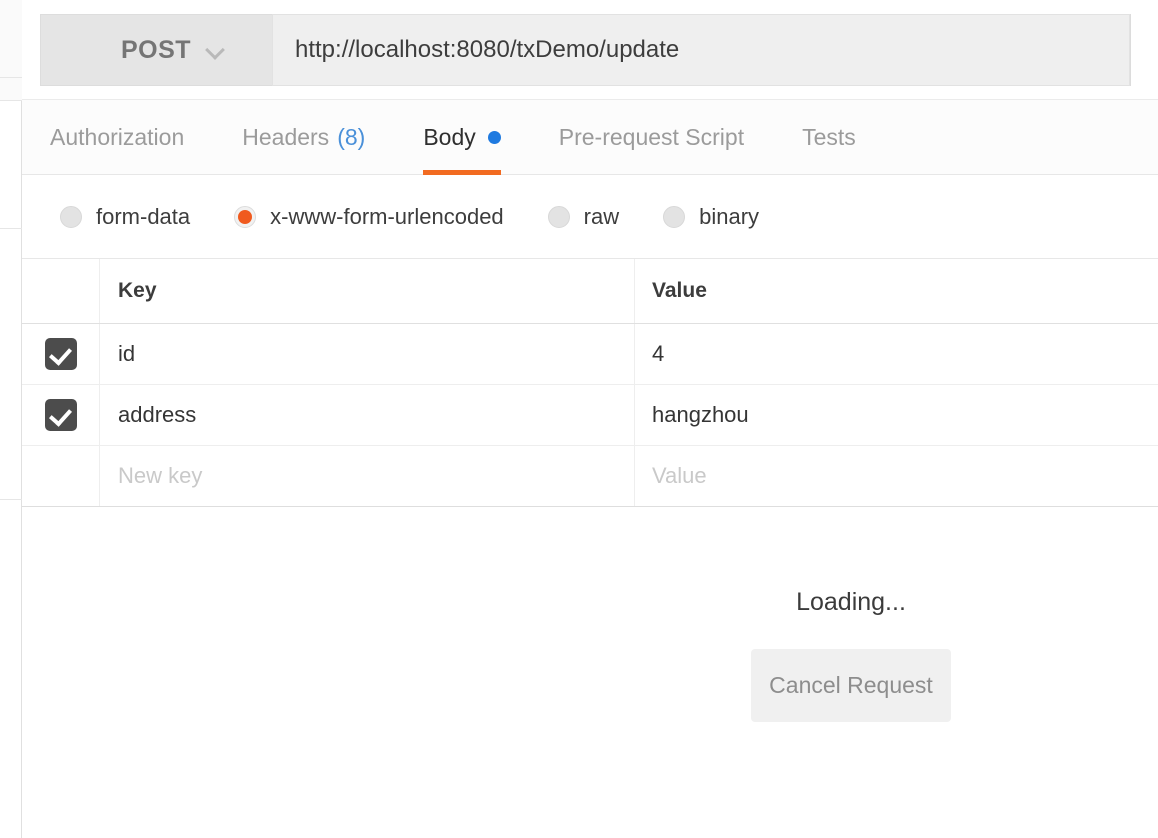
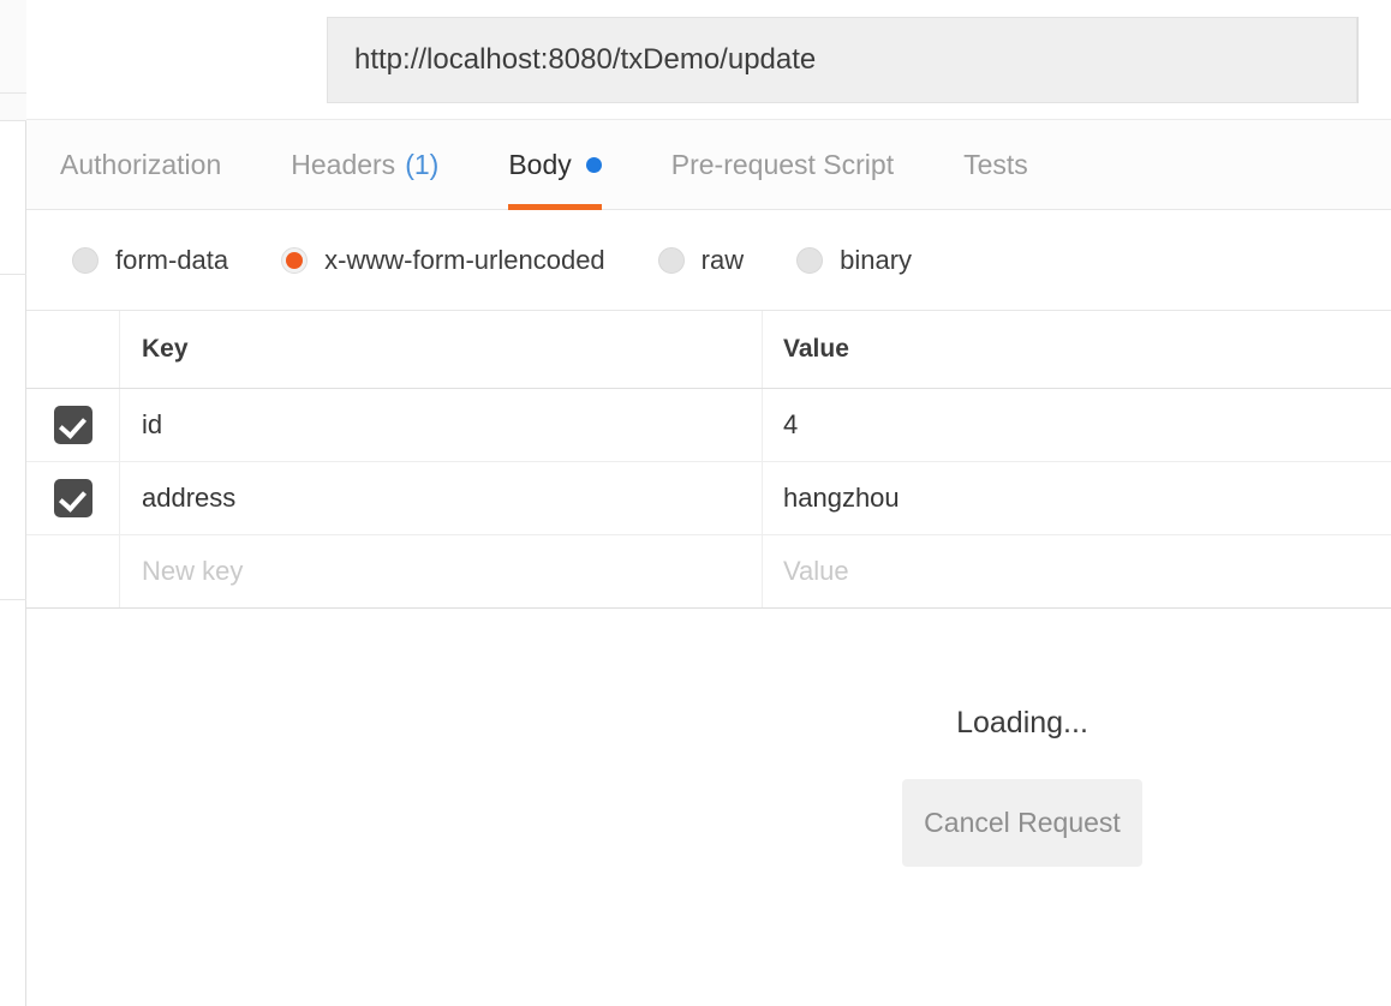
- POST
  http://localhost:8080/txDemo/update
  Authorization
  Headers
- (8)
+ (1)
  Body
  Pre-request Script
  Tests
  form-data
  x-www-form-urlencoded
  raw
  binary
  Key
  Value
  id
  4
  address
  hangzhou
  New key
  Value
  Loading...
  Cancel Request
